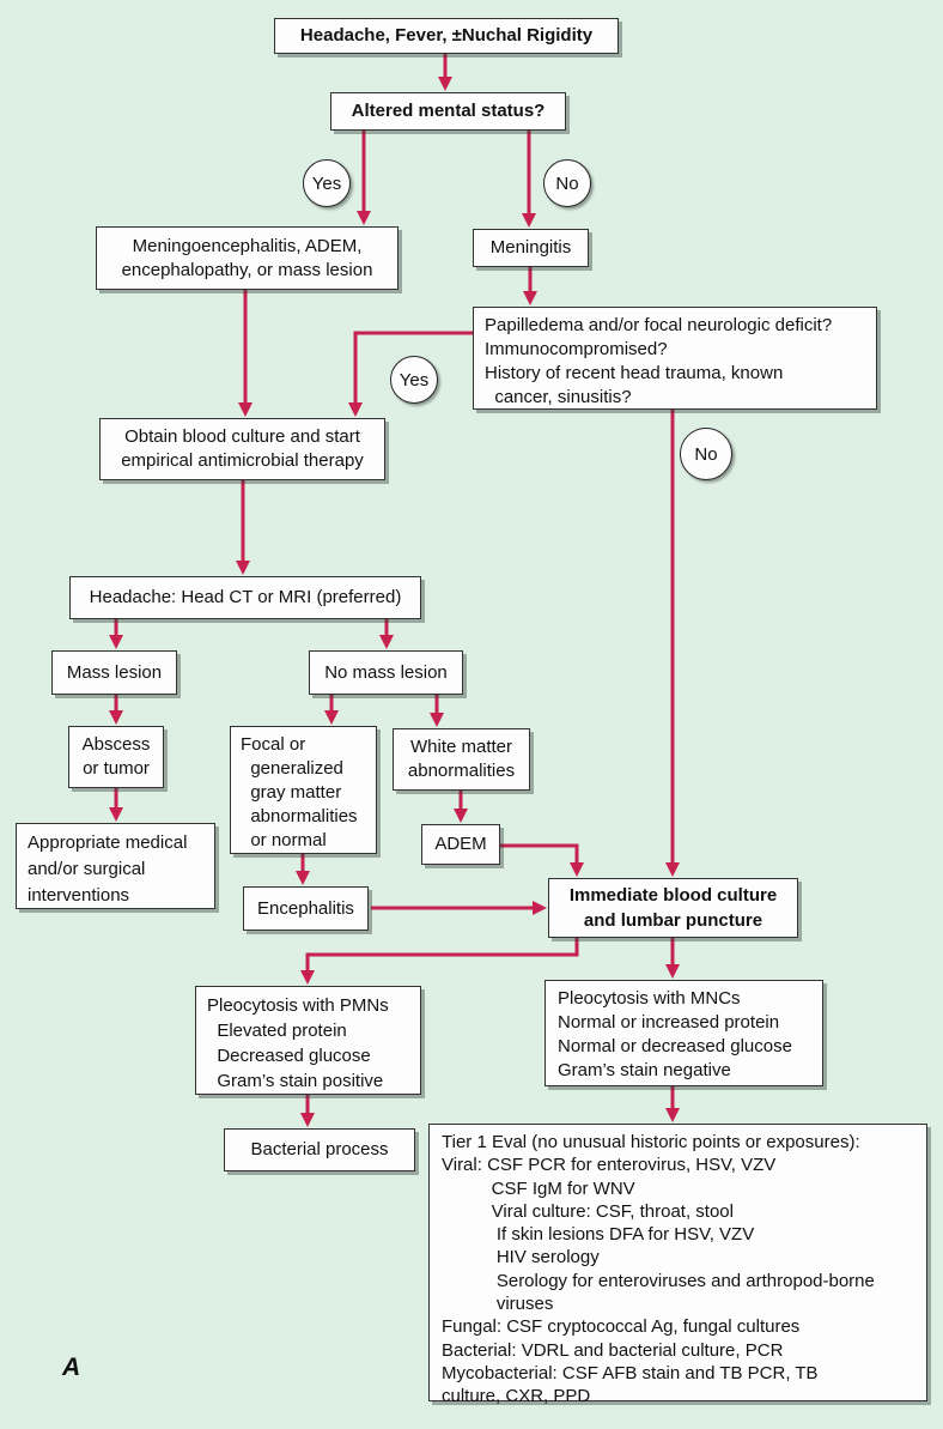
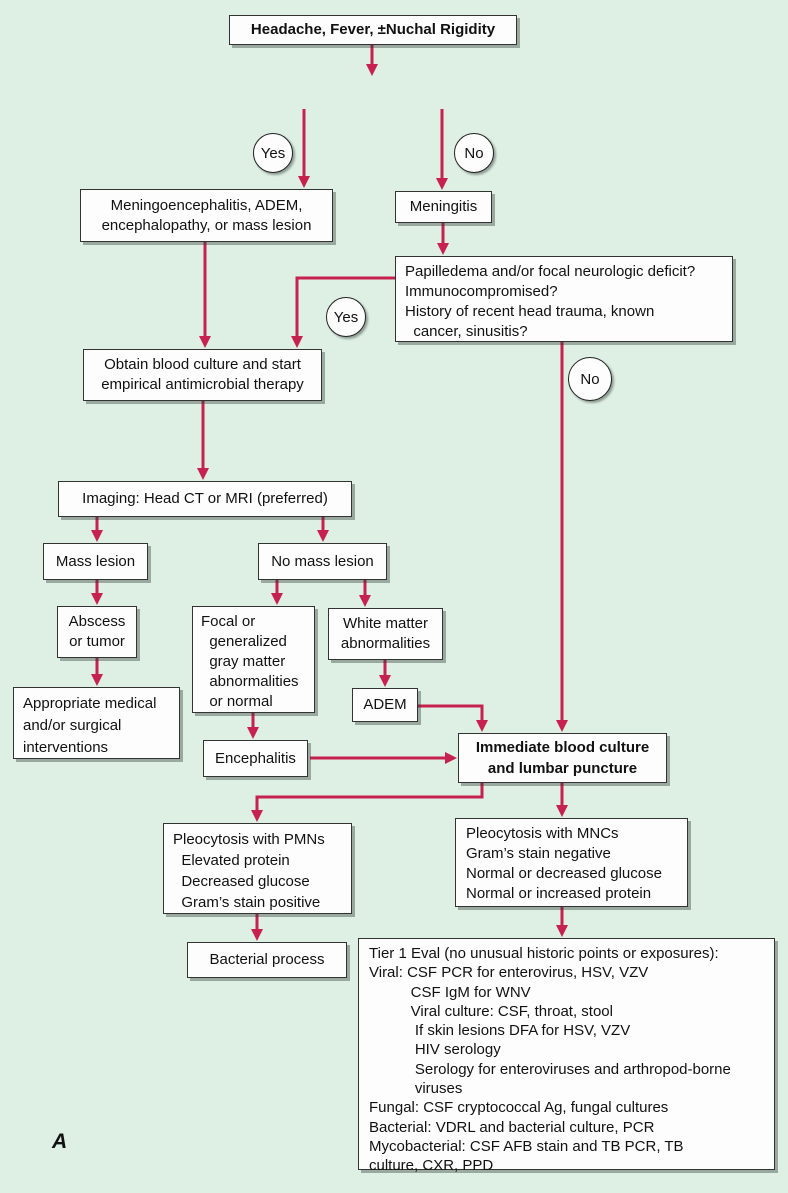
  Headache, Fever, ±Nuchal Rigidity
- Altered mental status?
  Yes
  No
  Meningoencephalitis, ADEM,
  encephalopathy, or mass lesion
  Meningitis
  Papilledema and/or focal neurologic deficit?
  Immunocompromised?
  History of recent head trauma, known
  cancer, sinusitis?
  Yes
  No
  Obtain blood culture and start
  empirical antimicrobial therapy
- Headache: Head CT or MRI (preferred)
+ Imaging: Head CT or MRI (preferred)
  Mass lesion
  No mass lesion
  Abscess
  or tumor
  Appropriate medical
  and/or surgical
  interventions
  Focal or
  generalized
  gray matter
  abnormalities
  or normal
  White matter
  abnormalities
  ADEM
  Encephalitis
  Immediate blood culture
  and lumbar puncture
  Pleocytosis with PMNs
  Elevated protein
  Decreased glucose
  Gram’s stain positive
  Bacterial process
  Pleocytosis with MNCs
- Normal or increased protein
+ Gram’s stain negative
  Normal or decreased glucose
- Gram’s stain negative
+ Normal or increased protein
  Tier 1 Eval (no unusual historic points or exposures):
  Viral: CSF PCR for enterovirus, HSV, VZV
  CSF IgM for WNV
  Viral culture: CSF, throat, stool
  If skin lesions DFA for HSV, VZV
  HIV serology
  Serology for enteroviruses and arthropod-borne
  viruses
  Fungal: CSF cryptococcal Ag, fungal cultures
  Bacterial: VDRL and bacterial culture, PCR
  Mycobacterial: CSF AFB stain and TB PCR, TB
  culture, CXR, PPD
  A
